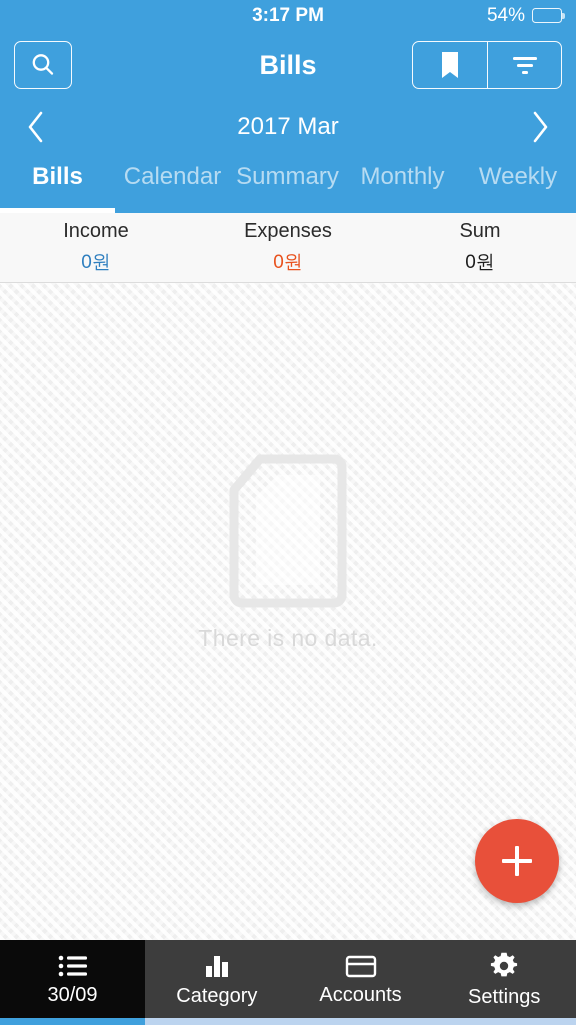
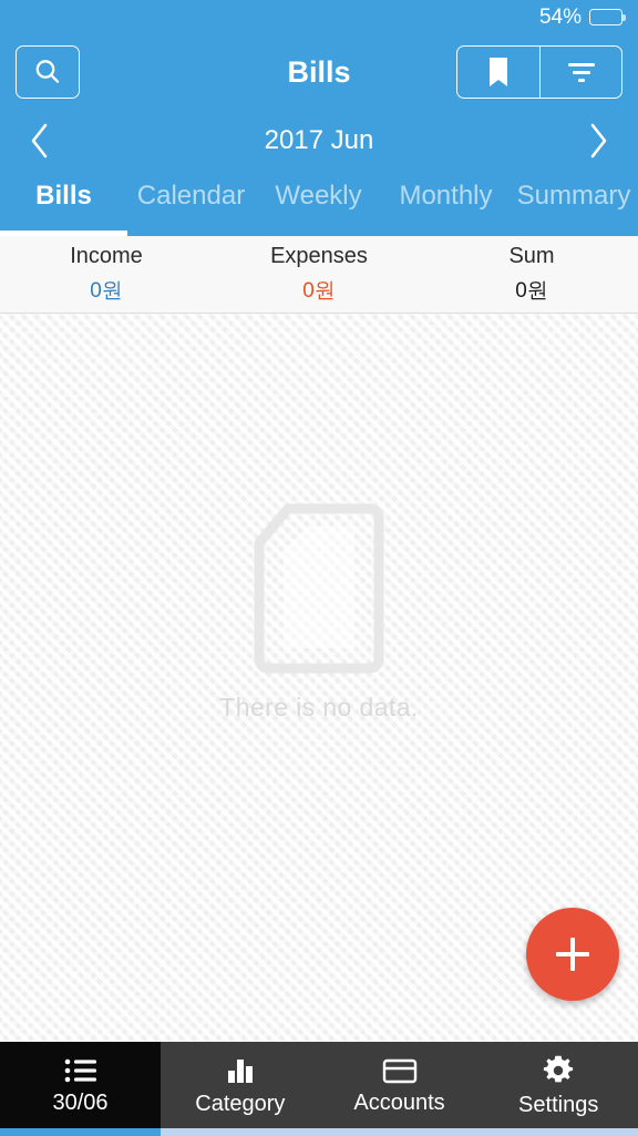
- 3:17 PM
  54%
  Bills
- 2017 Mar
+ 2017 Jun
  Bills
  Calendar
- Summary
+ Weekly
  Monthly
- Weekly
+ Summary
  Income
  0원
  Expenses
  0원
  Sum
  0원
  There is no data.
- 30/09
+ 30/06
  Category
  Accounts
  Settings
